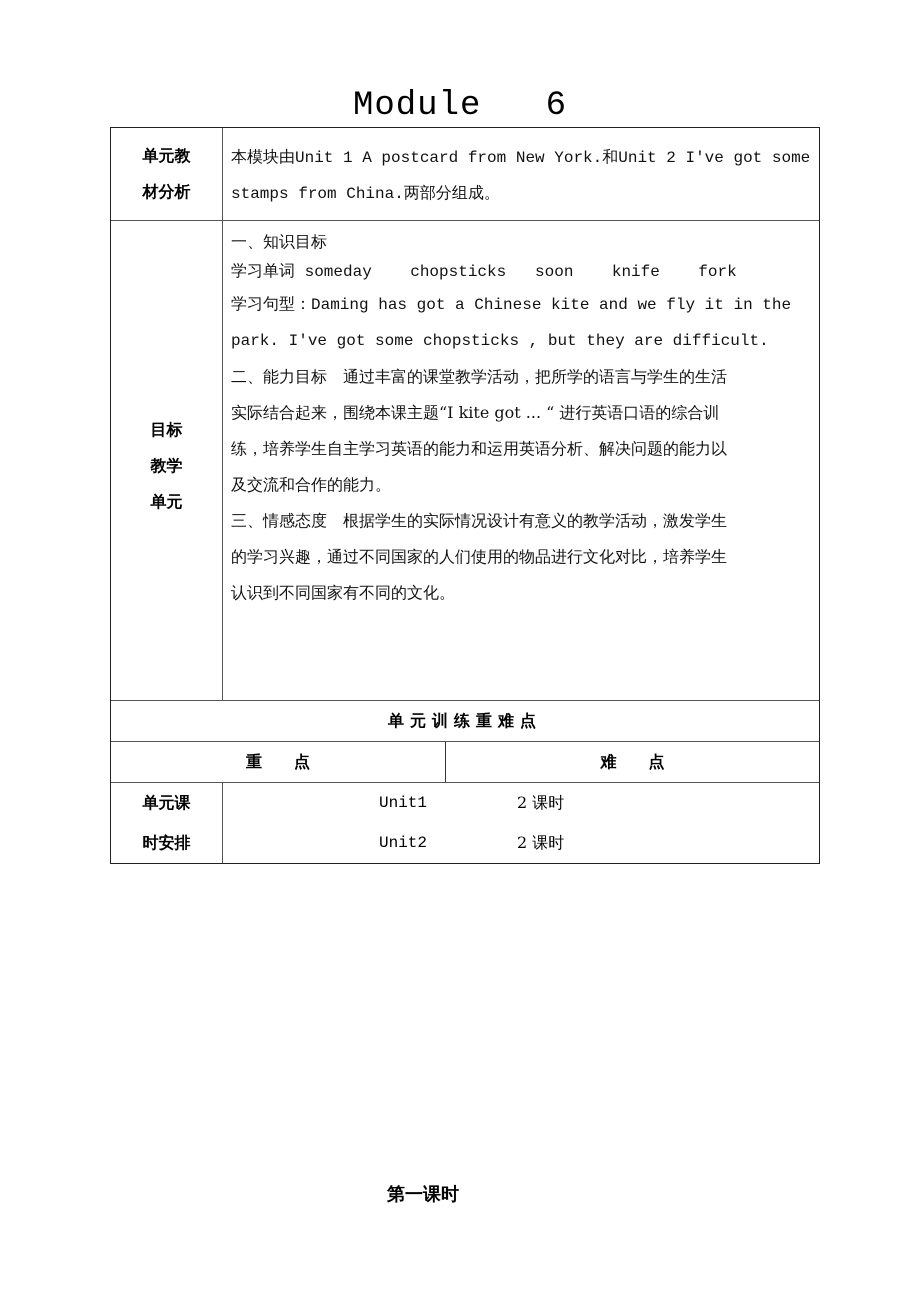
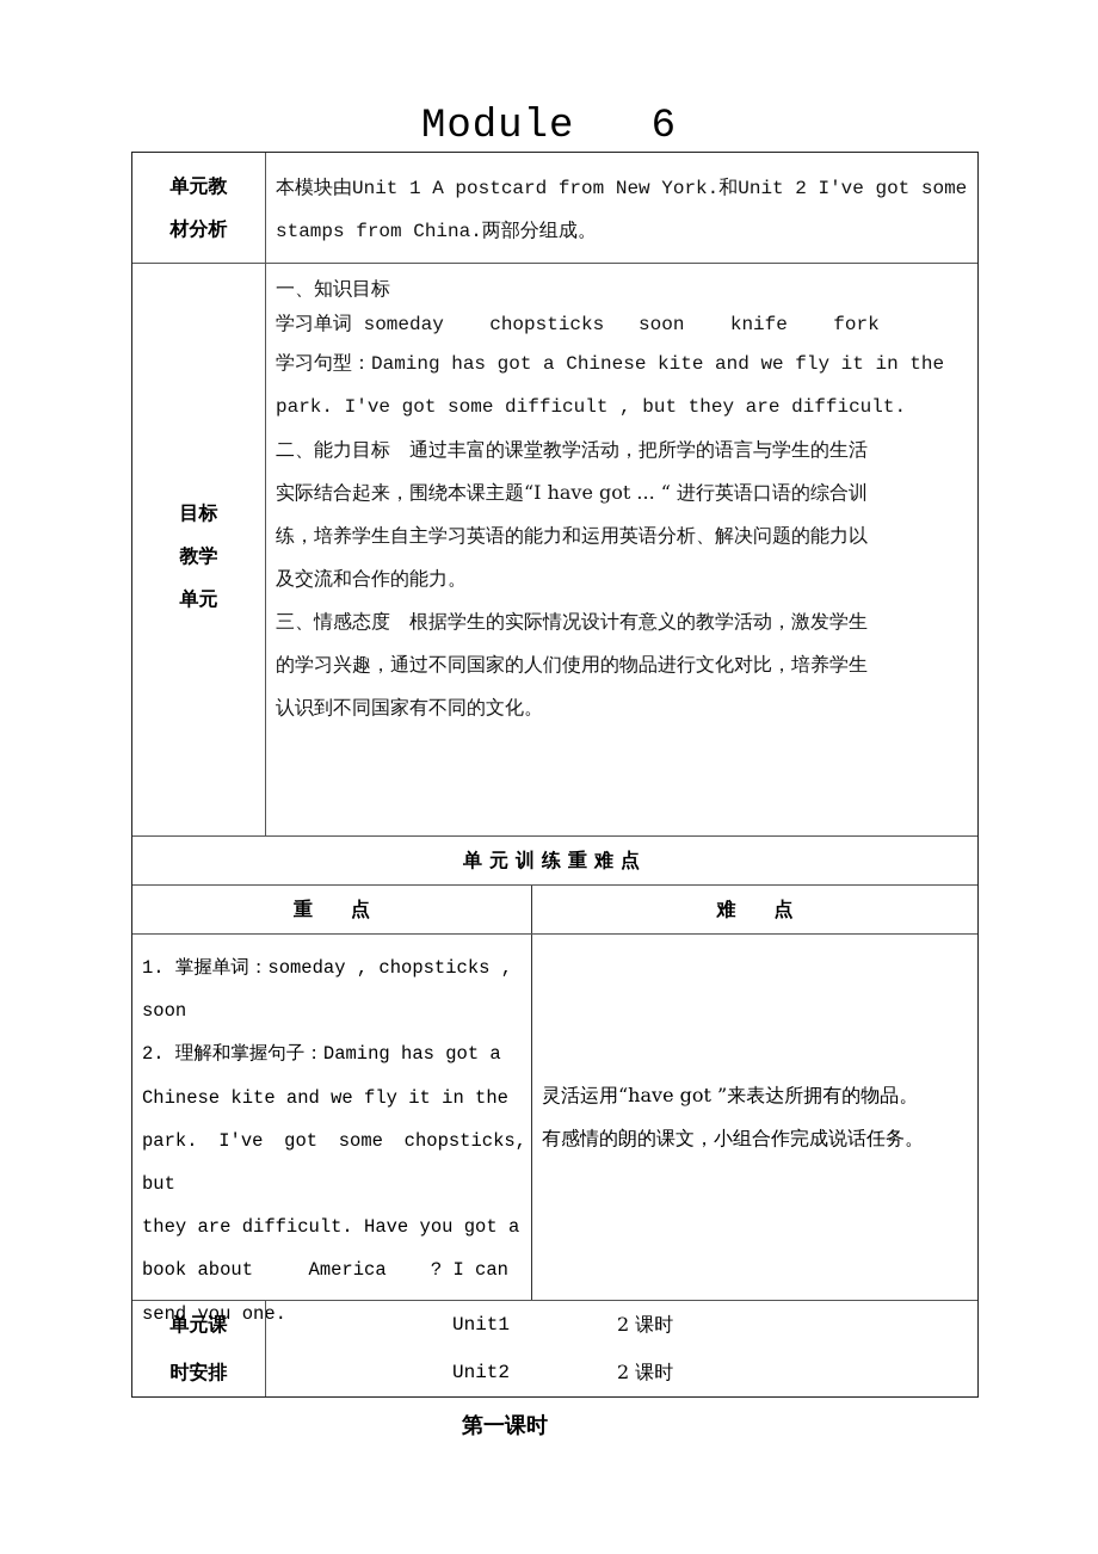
  Module 6
  单元教
  材分析
  本模块由Unit 1 A postcard from New York.和Unit 2 I've got some
  stamps from China.两部分组成。
  目标
  教学
  单元
  一、知识目标
  学习单词 someday chopsticks soon knife fork
  学习句型：Daming has got a Chinese kite and we fly it in the
- park. I've got some chopsticks , but they are difficult.
+ park. I've got some difficult , but they are difficult.
  二、能力目标 通过丰富的课堂教学活动，把所学的语言与学生的生活
- 实际结合起来，围绕本课主题“I kite got ... “ 进行英语口语的综合训
+ 实际结合起来，围绕本课主题“I have got ... “ 进行英语口语的综合训
  练，培养学生自主学习英语的能力和运用英语分析、解决问题的能力以
  及交流和合作的能力。
  三、情感态度 根据学生的实际情况设计有意义的教学活动，激发学生
  的学习兴趣，通过不同国家的人们使用的物品进行文化对比，培养学生
  认识到不同国家有不同的文化。
  单元训练重难点
  重 点
  难 点
+ 1. 掌握单词：someday , chopsticks ,
+ soon
+ 2. 理解和掌握句子：Daming has got a
+ Chinese kite and we fly it in the
+ park. I've got some chopsticks, but
+ they are difficult. Have you got a
+ book about America ? I can
+ send you one.
+ 灵活运用“have got ”来表达所拥有的物品。
+ 有感情的朗的课文，小组合作完成说话任务。
  单元课
  时安排
  Unit1
  2 课时
  Unit2
  2 课时
  第一课时
